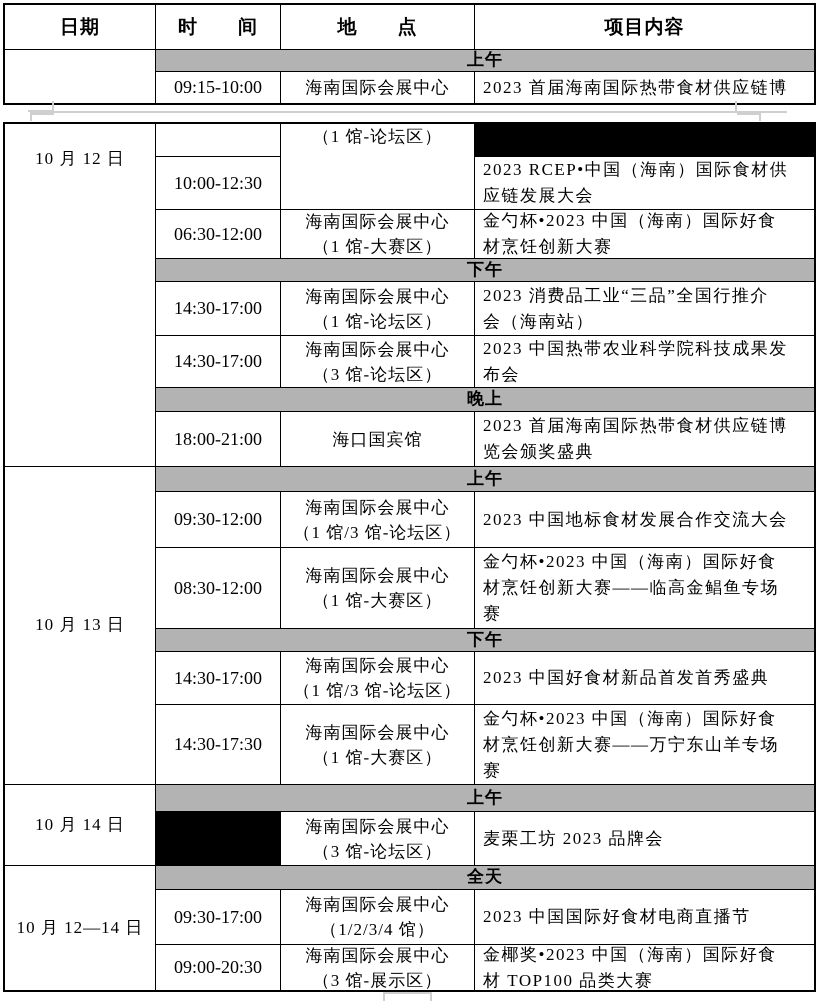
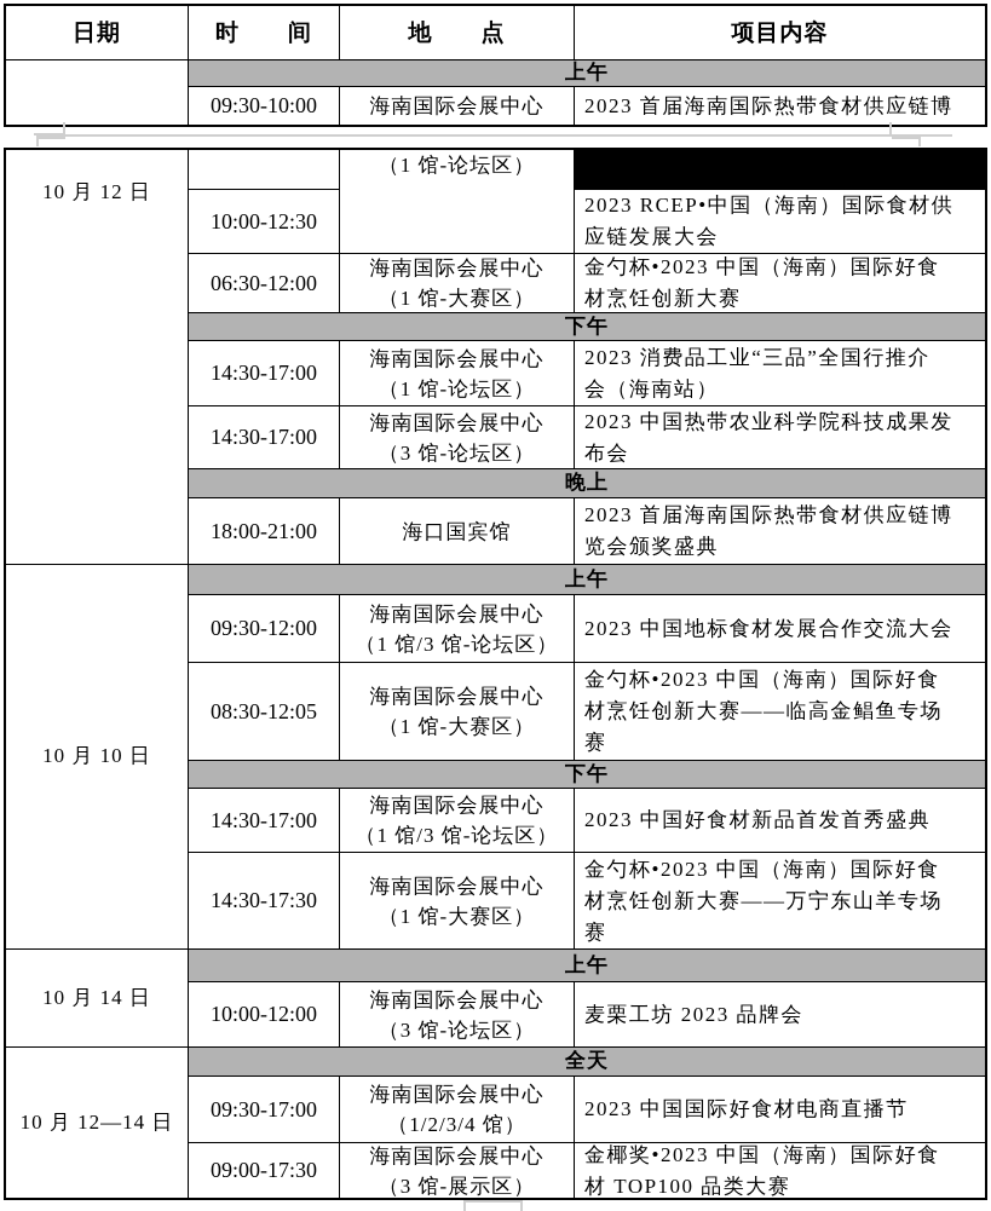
  日期
  时 间
  地 点
  项目内容
  上午
- 09:15-10:00
+ 09:30-10:00
  海南国际会展中心
  2023 首届海南国际热带食材供应链博
  10 月 12 日
  （1 馆-论坛区）
  10:00-12:30
  2023 RCEP•中国（海南）国际食材供
  应链发展大会
  06:30-12:00
  海南国际会展中心
  （1 馆-大赛区）
  金勺杯•2023 中国（海南）国际好食
  材烹饪创新大赛
  下午
  14:30-17:00
  海南国际会展中心
  （1 馆-论坛区）
  2023 消费品工业“三品”全国行推介
  会（海南站）
  14:30-17:00
  海南国际会展中心
  （3 馆-论坛区）
  2023 中国热带农业科学院科技成果发
  布会
  晚上
  18:00-21:00
  海口国宾馆
  2023 首届海南国际热带食材供应链博
  览会颁奖盛典
- 10 月 13 日
+ 10 月 10 日
  上午
  09:30-12:00
  海南国际会展中心
  （1 馆/3 馆-论坛区）
  2023 中国地标食材发展合作交流大会
- 08:30-12:00
+ 08:30-12:05
  海南国际会展中心
  （1 馆-大赛区）
  金勺杯•2023 中国（海南）国际好食
  材烹饪创新大赛——临高金鲳鱼专场
  赛
  下午
  14:30-17:00
  海南国际会展中心
  （1 馆/3 馆-论坛区）
  2023 中国好食材新品首发首秀盛典
  14:30-17:30
  海南国际会展中心
  （1 馆-大赛区）
  金勺杯•2023 中国（海南）国际好食
  材烹饪创新大赛——万宁东山羊专场
  赛
  10 月 14 日
  上午
+ 10:00-12:00
  海南国际会展中心
  （3 馆-论坛区）
  麦栗工坊 2023 品牌会
  10 月 12—14 日
  全天
  09:30-17:00
  海南国际会展中心
  （1/2/3/4 馆）
  2023 中国国际好食材电商直播节
- 09:00-20:30
+ 09:00-17:30
  海南国际会展中心
  （3 馆-展示区）
  金椰奖•2023 中国（海南）国际好食
  材 TOP100 品类大赛
